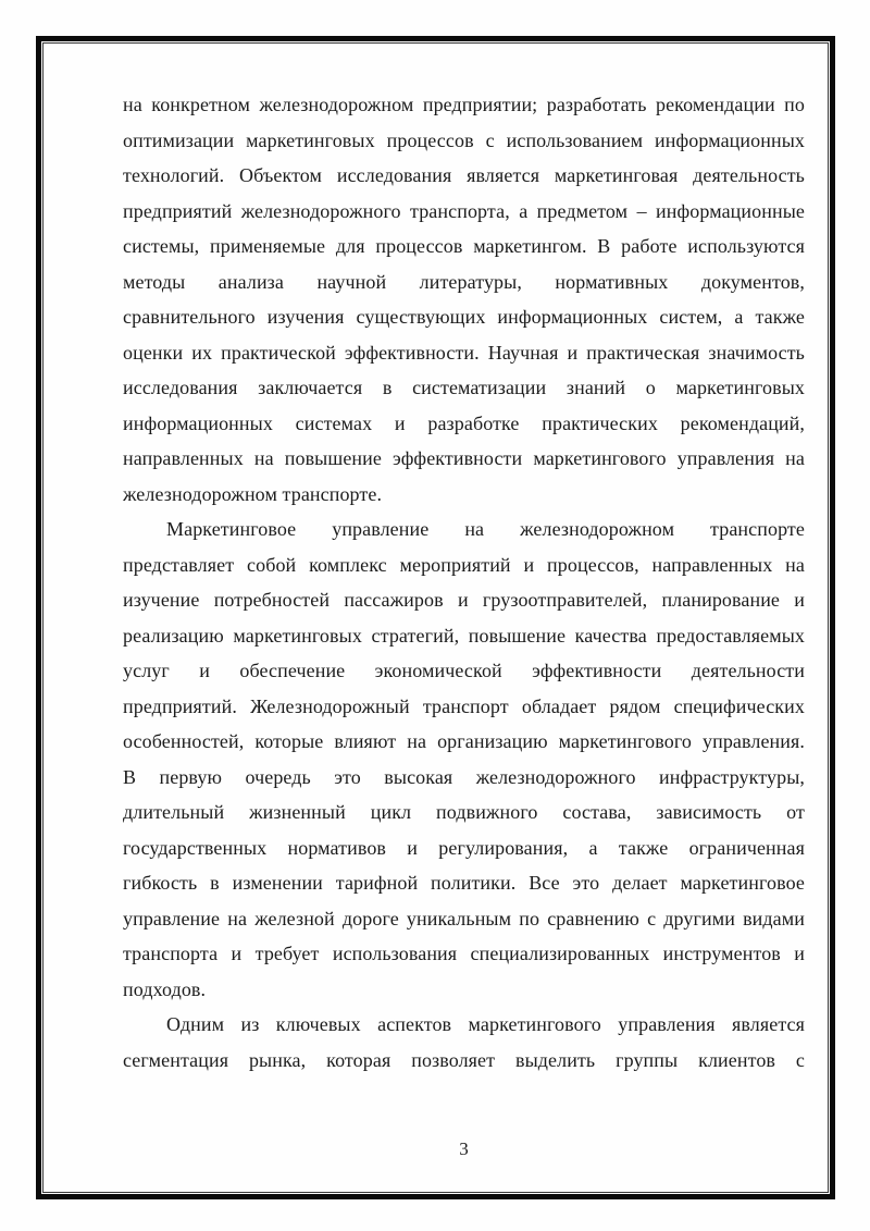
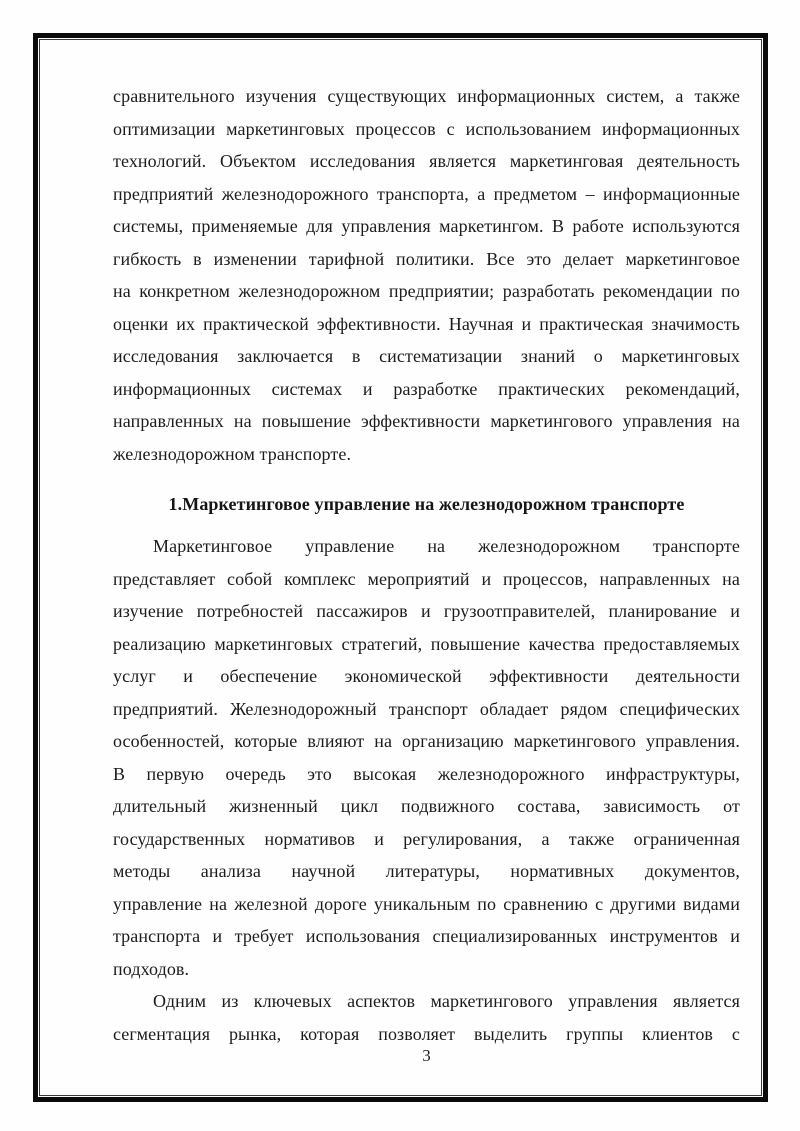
- на конкретном железнодорожном предприятии; разработать рекомендации по
+ сравнительного изучения существующих информационных систем, а также
  оптимизации маркетинговых процессов с использованием информационных
  технологий. Объектом исследования является маркетинговая деятельность
  предприятий железнодорожного транспорта, а предметом – информационные
- системы, применяемые для процессов маркетингом. В работе используются
+ системы, применяемые для управления маркетингом. В работе используются
- методы анализа научной литературы, нормативных документов,
+ гибкость в изменении тарифной политики. Все это делает маркетинговое
- сравнительного изучения существующих информационных систем, а также
+ на конкретном железнодорожном предприятии; разработать рекомендации по
  оценки их практической эффективности. Научная и практическая значимость
  исследования заключается в систематизации знаний о маркетинговых
  информационных системах и разработке практических рекомендаций,
  направленных на повышение эффективности маркетингового управления на
  железнодорожном транспорте.
+ 1.Маркетинговое управление на железнодорожном транспорте
  Маркетинговое управление на железнодорожном транспорте
  представляет собой комплекс мероприятий и процессов, направленных на
  изучение потребностей пассажиров и грузоотправителей, планирование и
  реализацию маркетинговых стратегий, повышение качества предоставляемых
  услуг и обеспечение экономической эффективности деятельности
  предприятий. Железнодорожный транспорт обладает рядом специфических
  особенностей, которые влияют на организацию маркетингового управления.
  В первую очередь это высокая железнодорожного инфраструктуры,
  длительный жизненный цикл подвижного состава, зависимость от
  государственных нормативов и регулирования, а также ограниченная
- гибкость в изменении тарифной политики. Все это делает маркетинговое
+ методы анализа научной литературы, нормативных документов,
  управление на железной дороге уникальным по сравнению с другими видами
  транспорта и требует использования специализированных инструментов и
  подходов.
  Одним из ключевых аспектов маркетингового управления является
  сегментация рынка, которая позволяет выделить группы клиентов с
  3
